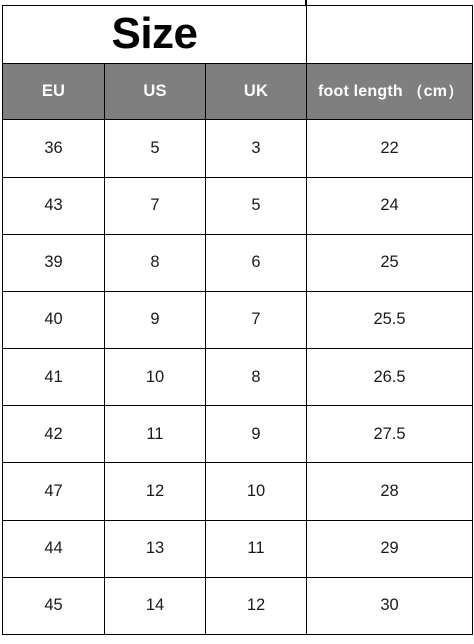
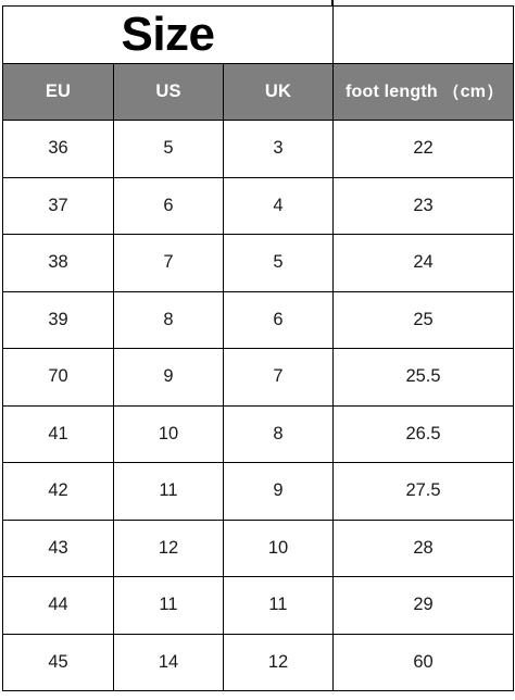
  Size
  EU	US	UK	foot length （cm）
  36	5	3	22
+ 37	6	4	23
- 43	7	5	24
+ 38	7	5	24
  39	8	6	25
- 40	9	7	25.5
+ 70	9	7	25.5
  41	10	8	26.5
  42	11	9	27.5
- 47	12	10	28
+ 43	12	10	28
- 44	13	11	29
+ 44	11	11	29
- 45	14	12	30
+ 45	14	12	60
